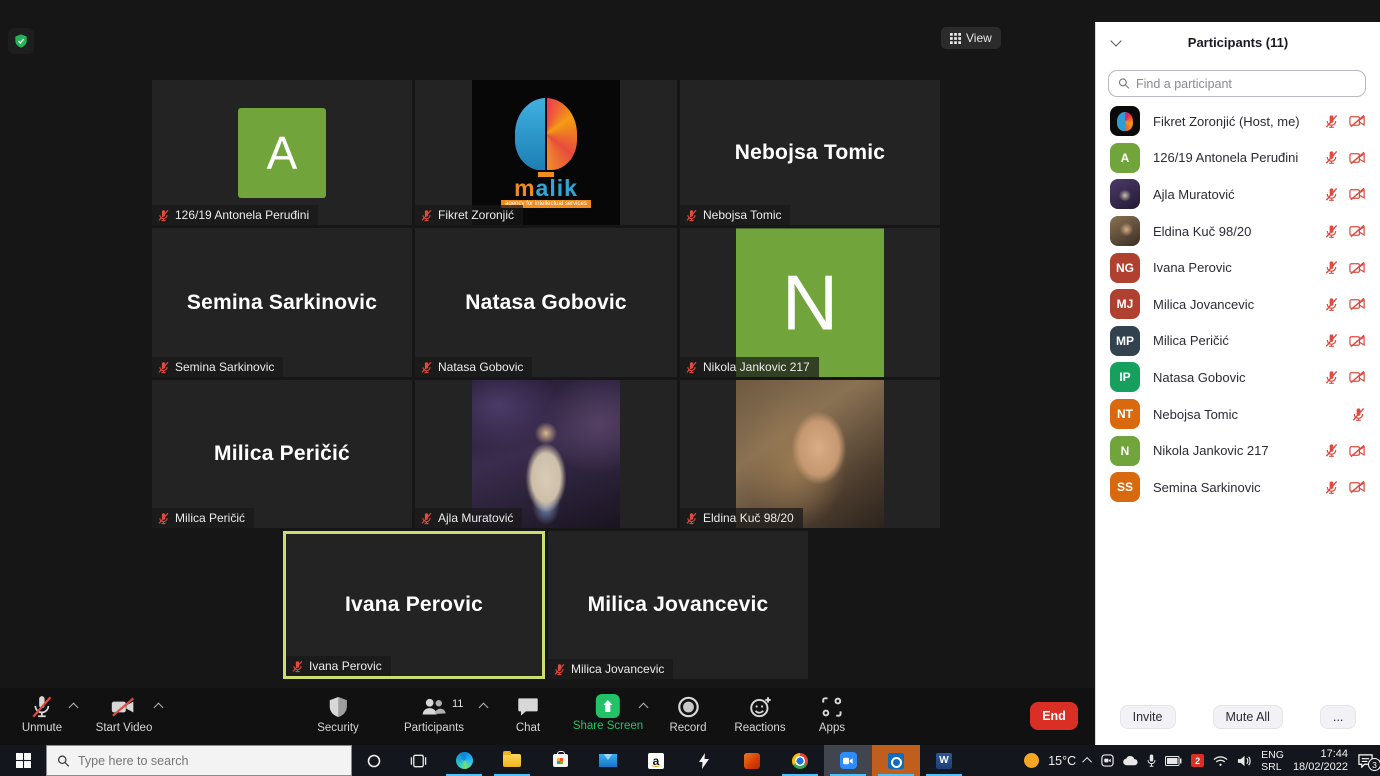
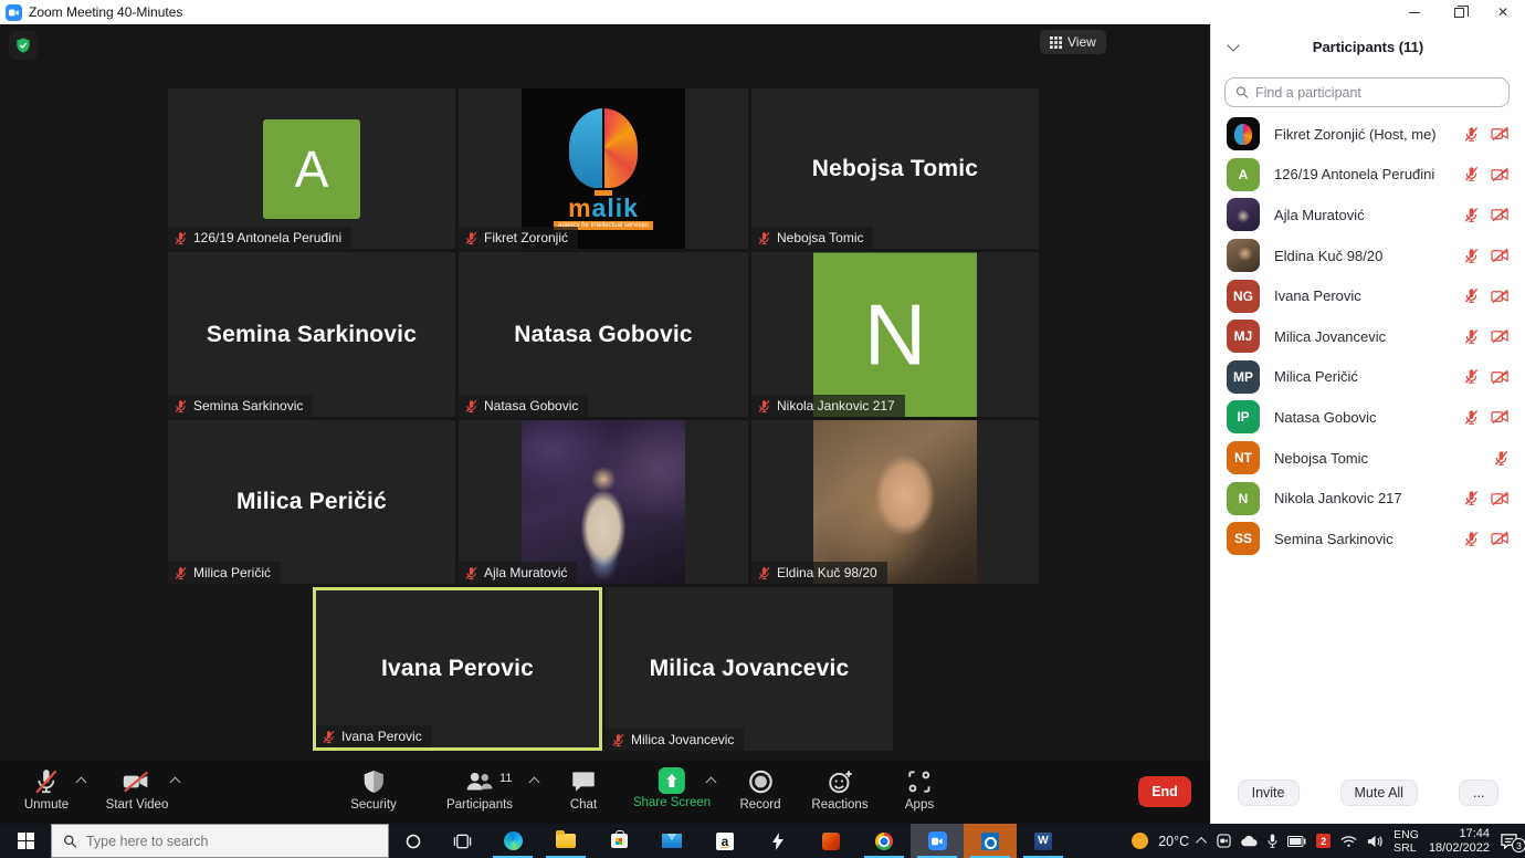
+ Zoom Meeting 40-Minutes
+ ✕
  View
  A
  126/19 Antonela Peruđini
  malik
  Fikret Zoronjić
  Nebojsa Tomic
  Nebojsa Tomic
  Semina Sarkinovic
  Semina Sarkinovic
  Natasa Gobovic
  Natasa Gobovic
  N
  Nikola Jankovic 217
  Milica Peričić
  Milica Peričić
  Ajla Muratović
  Eldina Kuč 98/20
  Ivana Perovic
  Ivana Perovic
  Milica Jovancevic
  Milica Jovancevic
  Unmute
  Start Video
  Security
  Participants
  11
  Chat
  Share Screen
  Record
  Reactions
  Apps
  End
  Participants (11)
  Find a participant
  Fikret Zoronjić (Host, me)
  A
  126/19 Antonela Peruđini
  Ajla Muratović
  Eldina Kuč 98/20
  NG
  Ivana Perovic
  MJ
  Milica Jovancevic
  MP
  Milica Peričić
  IP
  Natasa Gobovic
  NT
  Nebojsa Tomic
  N
  Nikola Jankovic 217
  SS
  Semina Sarkinovic
  Invite
  Mute All
  ...
  Type here to search
  a
  W
- 15°C
+ 20°C
  2
  ENG
  SRL
  17:44
  18/02/2022
  3
